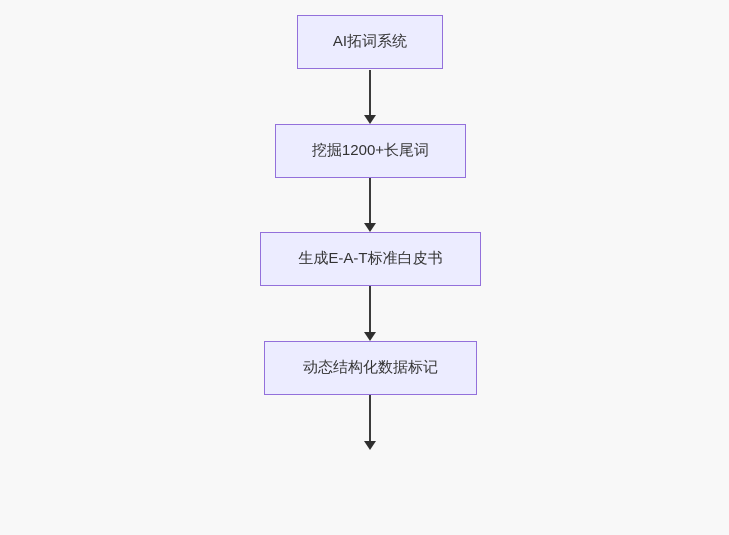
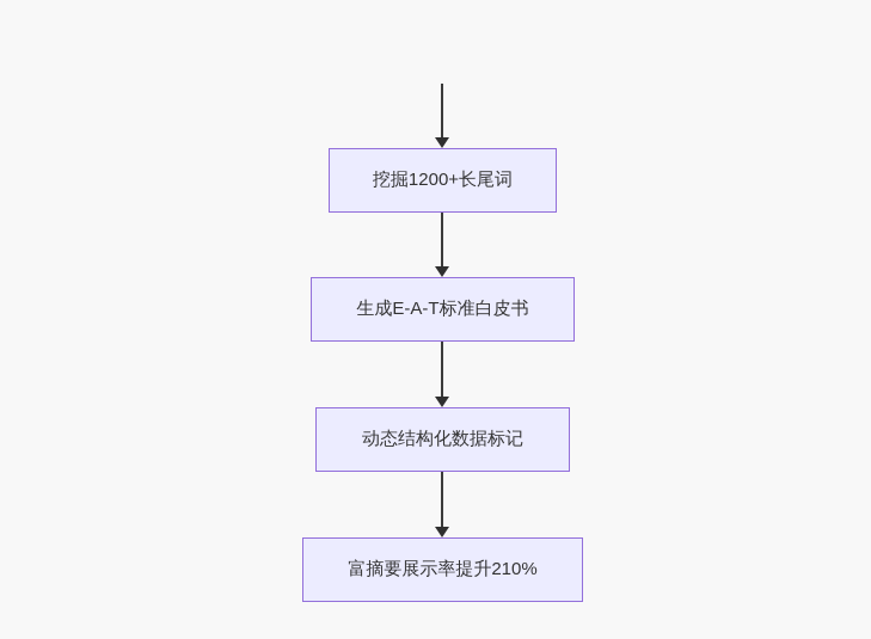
- AI拓词系统
  挖掘1200+长尾词
  生成E-A-T标准白皮书
  动态结构化数据标记
+ 富摘要展示率提升210%
